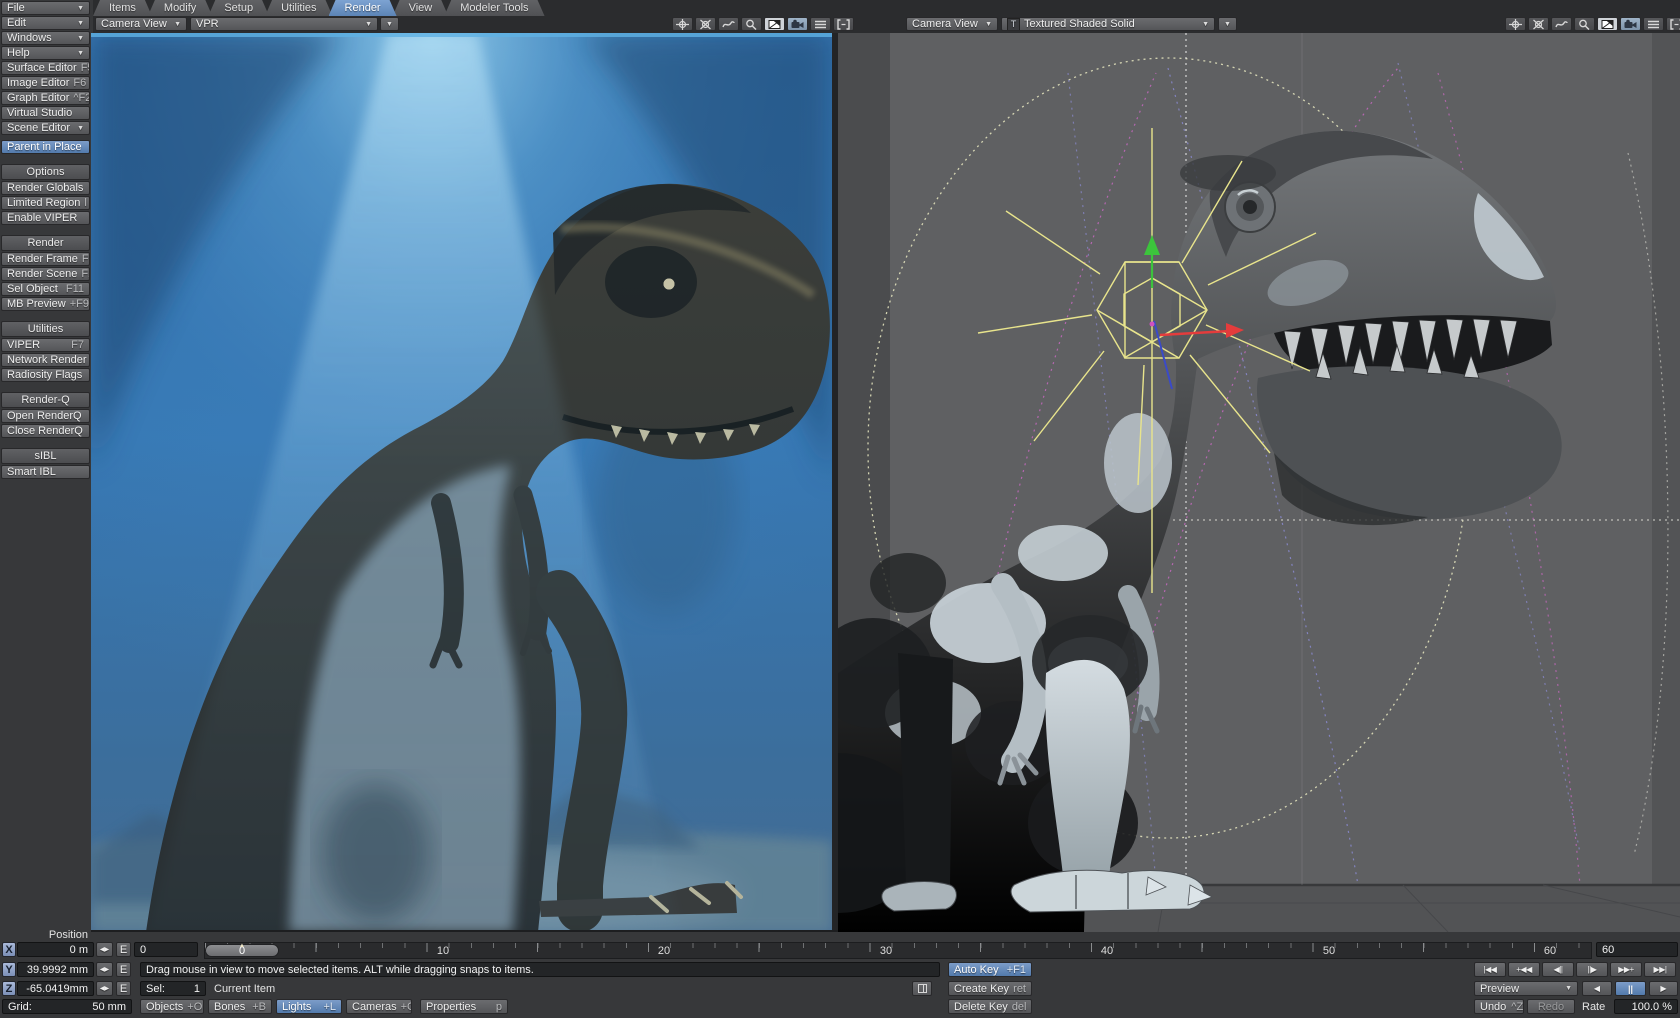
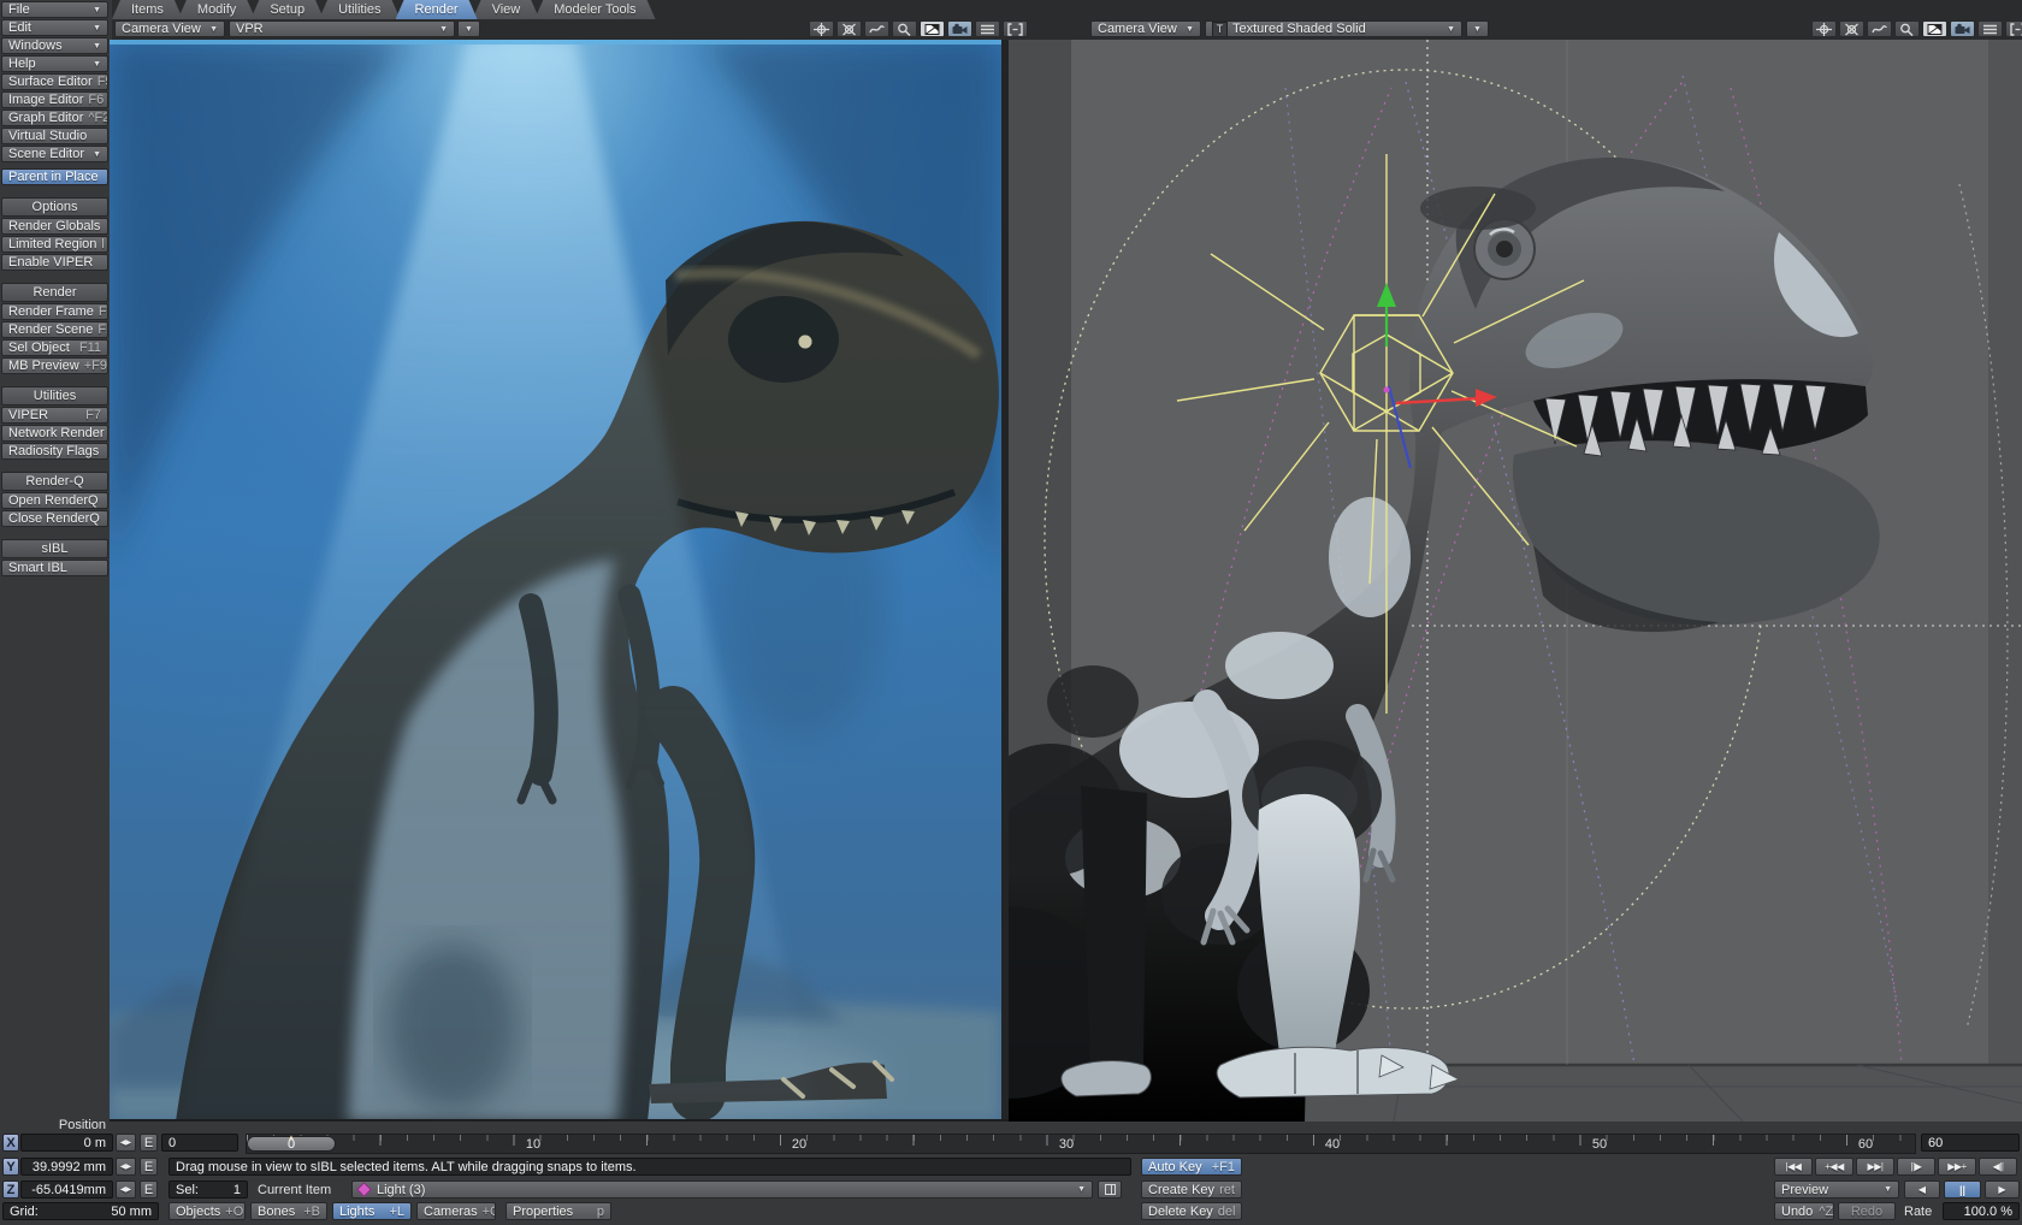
  Items
  Modify
  Setup
  Utilities
  Render
  View
  Modeler Tools
  Camera View
  VPR
  Camera View
  T
  Textured Shaded Solid
  File
  Edit
  Windows
  Help
  Surface Editor
  Image Editor
  F6
  Graph Editor
  ^F2
  Virtual Studio
  Scene Editor
  Parent in Place
  Options
  Render Globals
  Limited Region
  l
  Enable VIPER
  Render
  Render Frame
  Render Scene
  Sel Object
  F11
  MB Preview
  +F9
  Utilities
  VIPER
  F7
  Network Render
  Radiosity Flags
  Render-Q
  Open RenderQ
  Close RenderQ
  sIBL
  Smart IBL
  Position
  X
  0 m
  E
  0
  10
  20
  30
  40
  50
  60
  0
  60
  Y
  39.9992 mm
  E
- Drag mouse in view to move selected items. ALT while dragging snaps to items.
+ Drag mouse in view to sIBL selected items. ALT while dragging snaps to items.
  Auto Key
  +F1
  |◀◀
  +◀◀
- ◀||
+ ▶▶|
  ||▶
  ▶▶+
- ▶▶|
+ ◀||
  Z
  -65.0419mm
  E
  Sel:
  1
  Current Item
+ Light (3)
  Create Key
  ret
  Preview
  ◀
  ||
  ▶
  Grid:
  50 mm
  Objects
  +O
  Bones
  +B
  Lights
  +L
  Cameras
  Properties
  p
  Delete Key
  del
  Undo
  ^Z
  Redo
  Rate
  100.0 %
